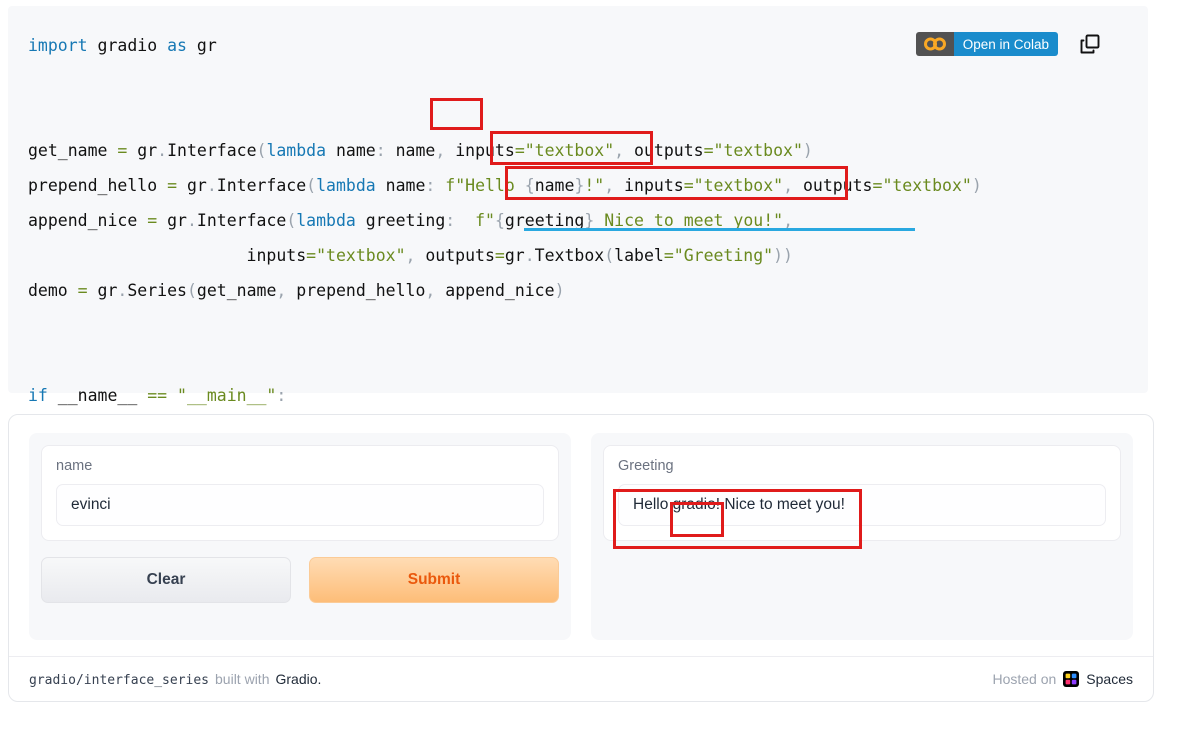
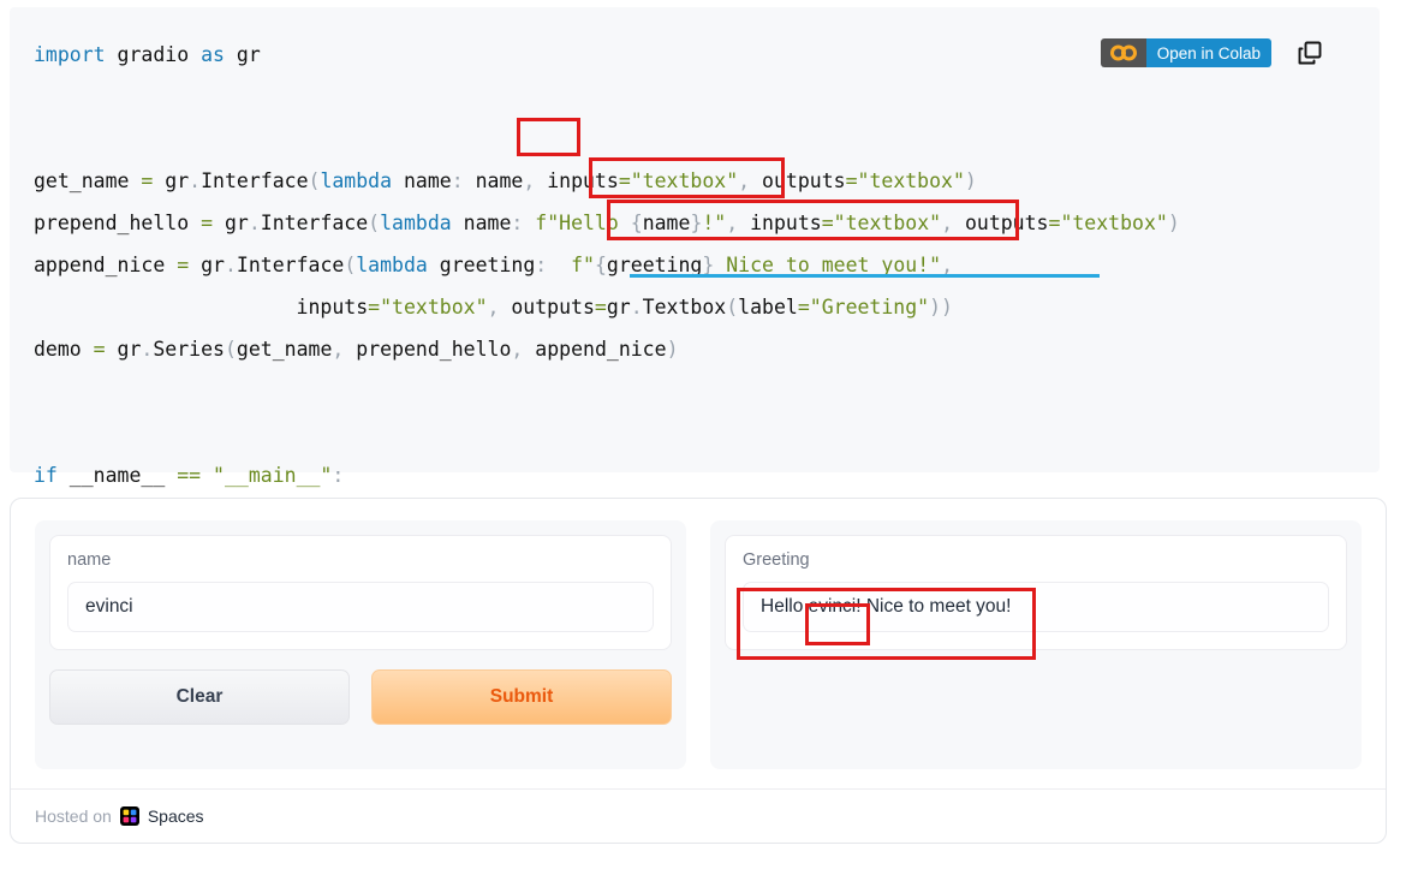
  import gradio as gr get_name = gr.Interface(lambda name: name, inputs="textbox", outputs="textbox") prepend_hello = gr.Interface(lambda name: f"Hello {name}!", inputs="textbox", outputs="textbox") append_nice = gr.Interface(lambda greeting: f"{greeting} Nice to meet you!", inputs="textbox", outputs=gr.Textbox(label="Greeting")) demo = gr.Series(get_name, prepend_hello, append_nice) if __name__ == "__main__":
  Open in Colab
  name
  evinci
  Clear
  Submit
  Greeting
- Hello gradio! Nice to meet you!
+ Hello evinci! Nice to meet you!
- gradio/interface_series
- built with
- Gradio.
  Hosted on
  Spaces
